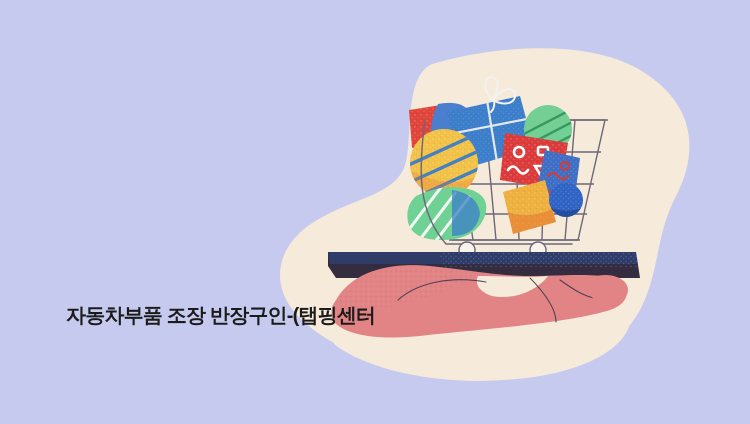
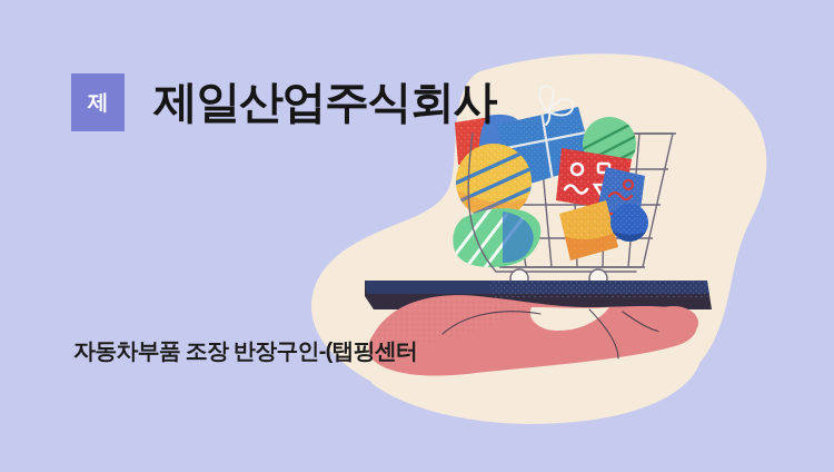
+ 제
+ 제일산업주식회사
  자동차부품 조장 반장구인-(탭핑센터
